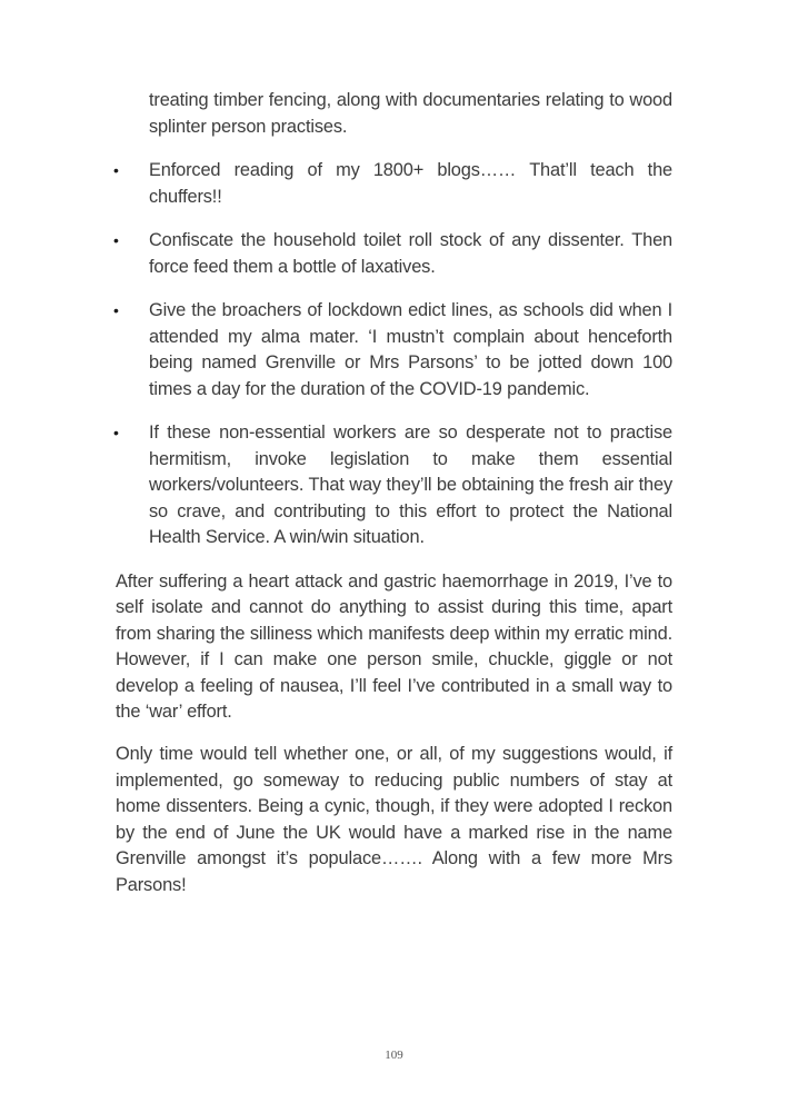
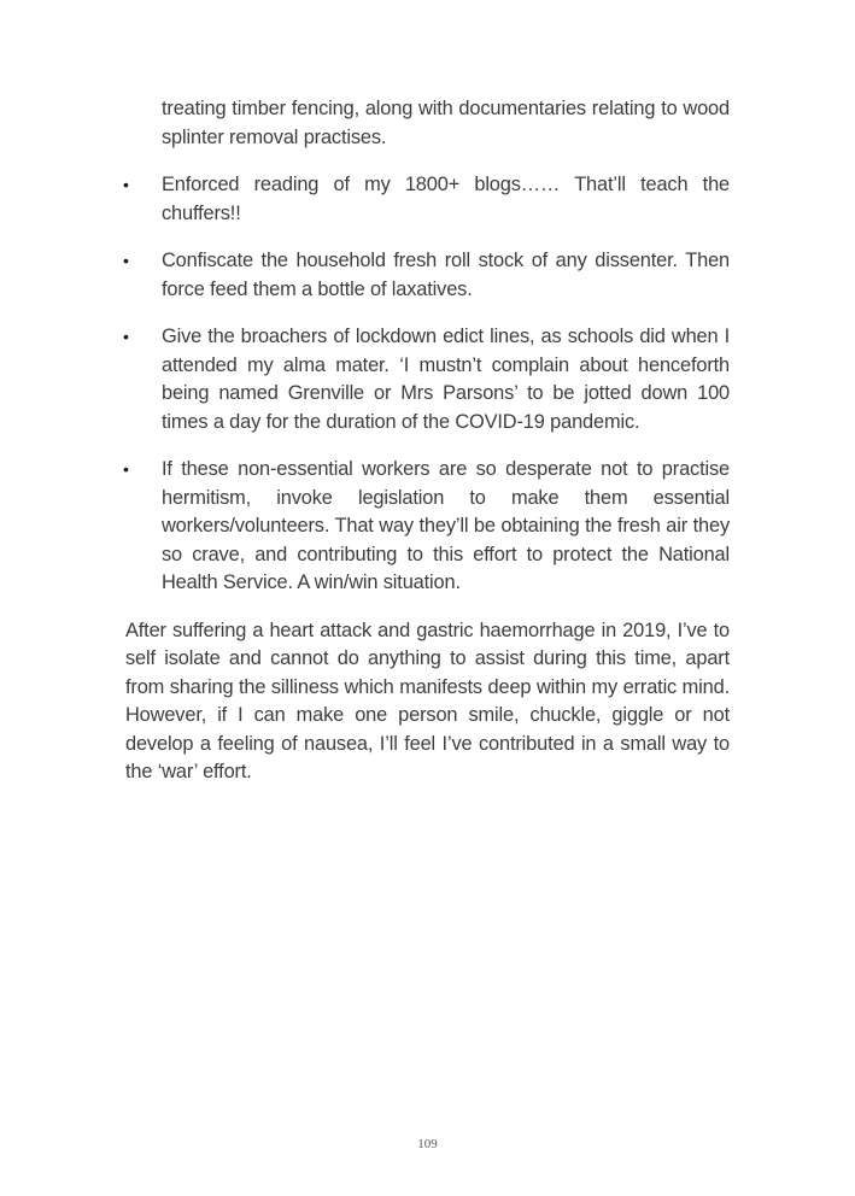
- treating timber fencing, along with documentaries relating to wood splinter person practises.
+ treating timber fencing, along with documentaries relating to wood splinter removal practises.
  •
  Enforced reading of my 1800+ blogs…… That’ll teach the chuffers!!
  •
- Confiscate the household toilet roll stock of any dissenter. Then force feed them a bottle of laxatives.
+ Confiscate the household fresh roll stock of any dissenter. Then force feed them a bottle of laxatives.
  •
  Give the broachers of lockdown edict lines, as schools did when I attended my alma mater. ‘I mustn’t complain about henceforth being named Grenville or Mrs Parsons’ to be jotted down 100 times a day for the duration of the COVID-19 pandemic.
  •
  If these non-essential workers are so desperate not to practise hermitism, invoke legislation to make them essential workers/volunteers. That way they’ll be obtaining the fresh air they so crave, and contributing to this effort to protect the National Health Service. A win/win situation.
  After suffering a heart attack and gastric haemorrhage in 2019, I’ve to self isolate and cannot do anything to assist during this time, apart from sharing the silliness which manifests deep within my erratic mind. However, if I can make one person smile, chuckle, giggle or not develop a feeling of nausea, I’ll feel I’ve contributed in a small way to the ‘war’ effort.
- Only time would tell whether one, or all, of my suggestions would, if implemented, go someway to reducing public numbers of stay at home dissenters. Being a cynic, though, if they were adopted I reckon by the end of June the UK would have a marked rise in the name Grenville amongst it’s populace……. Along with a few more Mrs Parsons!
  109
